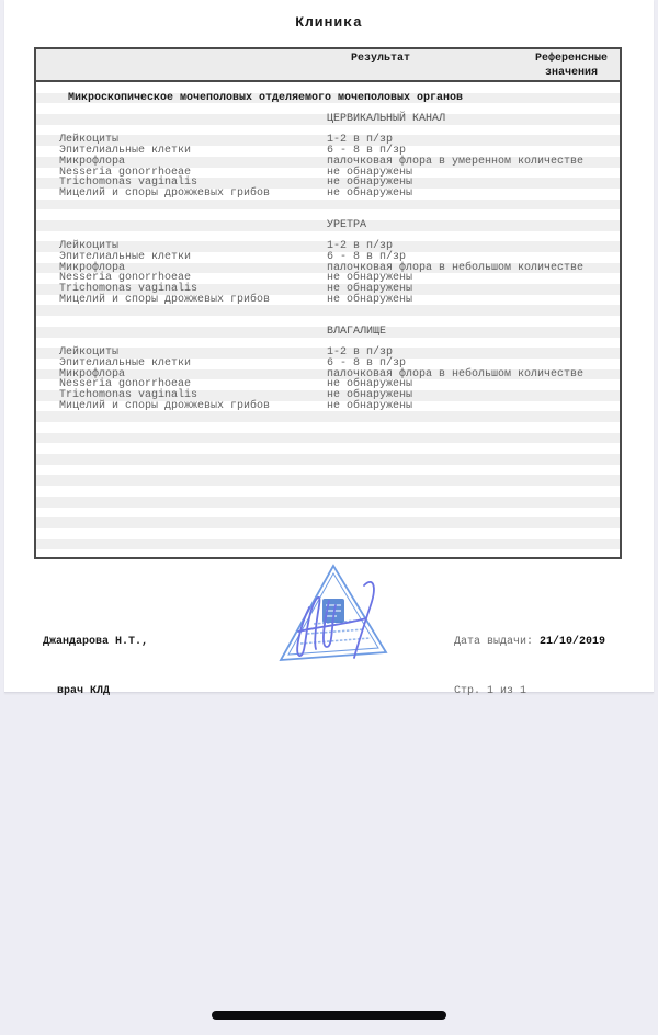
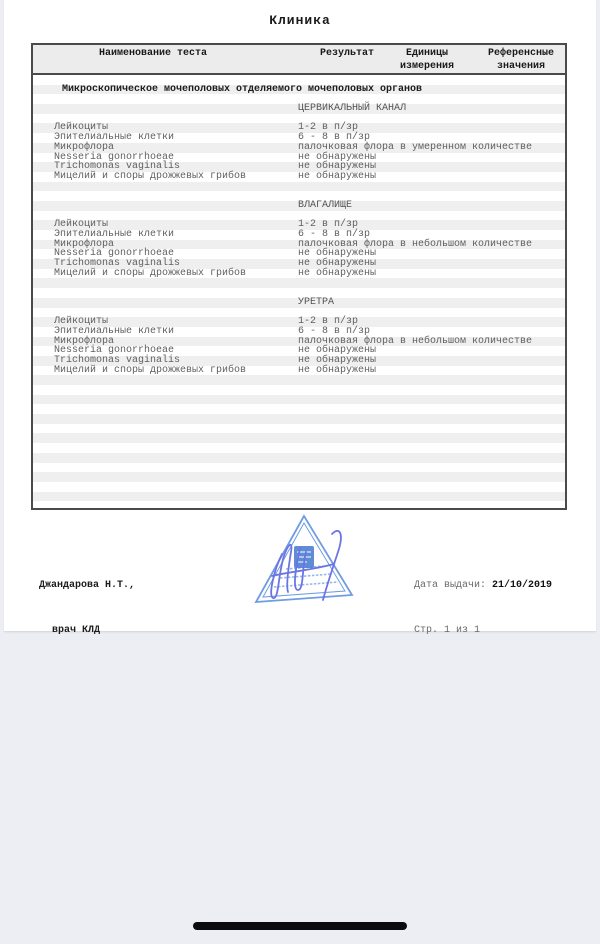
  Клиника
+ Наименование теста
  Результат
+ Единицы
+ измерения
  Референсные
  значения
  Микроскопическое мочеполовых отделяемого мочеполовых органов
  ЦЕРВИКАЛЬНЫЙ КАНАЛ
  Лейкоциты
  1-2 в п/зр
  Эпителиальные клетки
  6 - 8 в п/зр
  Микрофлора
  палочковая флора в умеренном количестве
  Nesseria gonorrhoeae
  не обнаружены
  Trichomonas vaginalis
  не обнаружены
  Мицелий и споры дрожжевых грибов
  не обнаружены
- УРЕТРА
+ ВЛАГАЛИЩЕ
  Лейкоциты
  1-2 в п/зр
  Эпителиальные клетки
  6 - 8 в п/зр
  Микрофлора
  палочковая флора в небольшом количестве
  Nesseria gonorrhoeae
  не обнаружены
  Trichomonas vaginalis
  не обнаружены
  Мицелий и споры дрожжевых грибов
  не обнаружены
- ВЛАГАЛИЩЕ
+ УРЕТРА
  Лейкоциты
  1-2 в п/зр
  Эпителиальные клетки
  6 - 8 в п/зр
  Микрофлора
  палочковая флора в небольшом количестве
  Nesseria gonorrhoeae
  не обнаружены
  Trichomonas vaginalis
  не обнаружены
  Мицелий и споры дрожжевых грибов
  не обнаружены
  Джандарова Н.Т.,
  врач КЛД
  Дата выдачи: 21/10/2019
  Стр. 1 из 1
